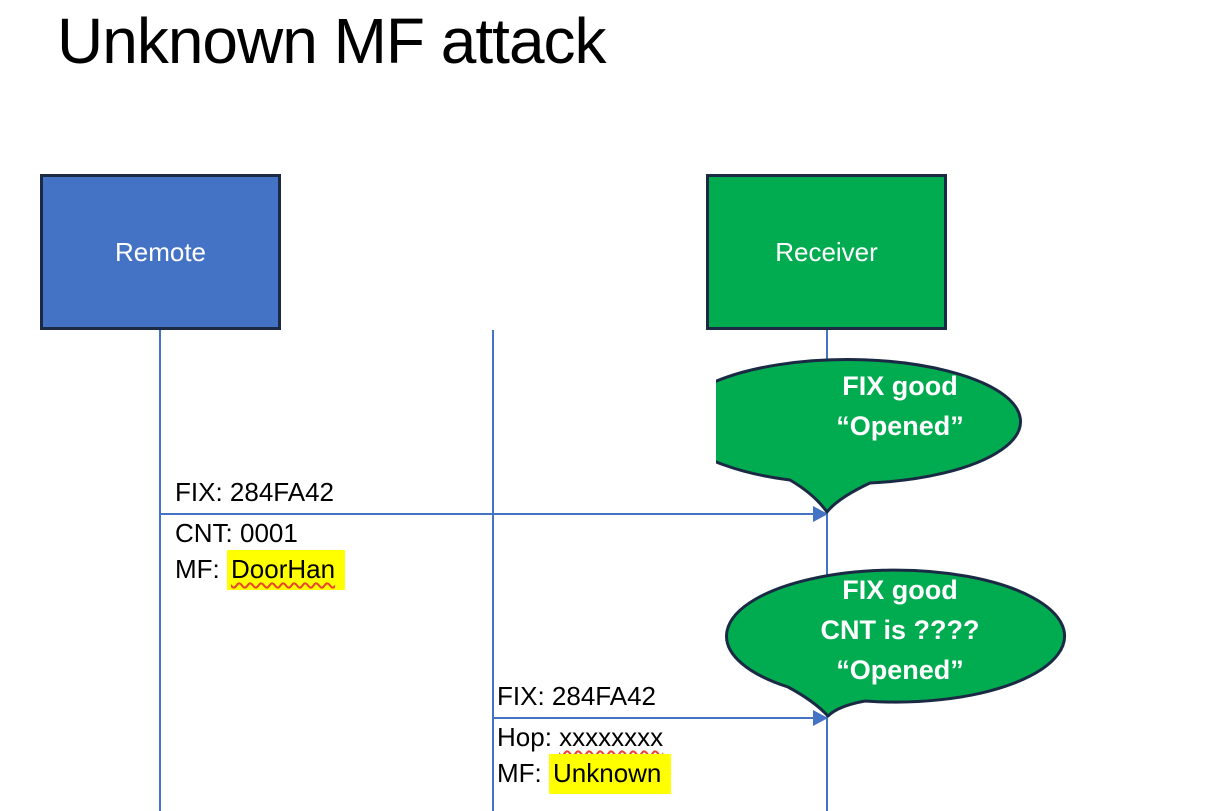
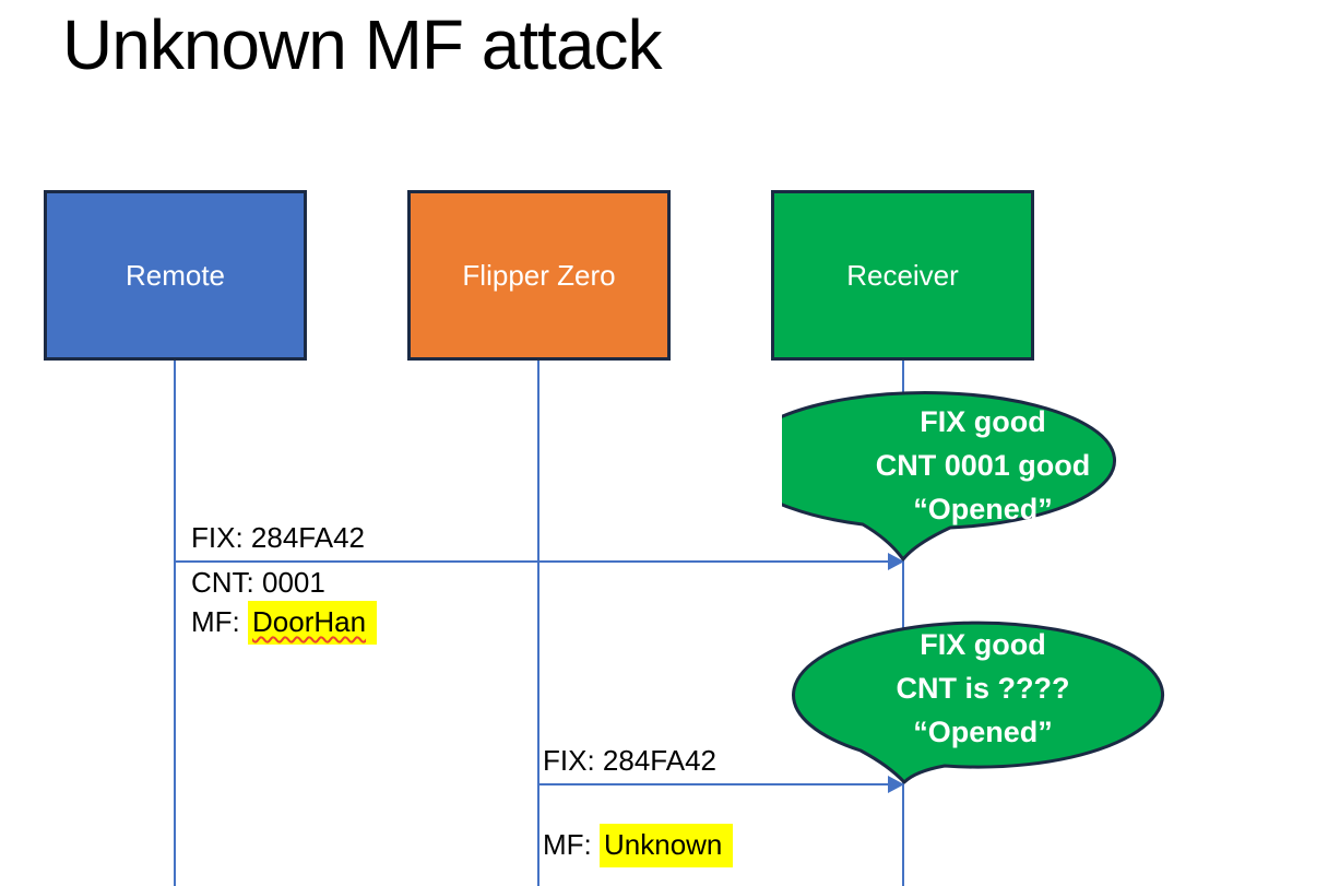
  Unknown MF attack
  Remote
+ Flipper Zero
  Receiver
  FIX: 284FA42
  CNT: 0001
  MF: DoorHan
  FIX: 284FA42
- Hop: xxxxxxxx
  MF: Unknown
  FIX good
+ CNT 0001 good
  “Opened”
  FIX good
  CNT is ????
  “Opened”
